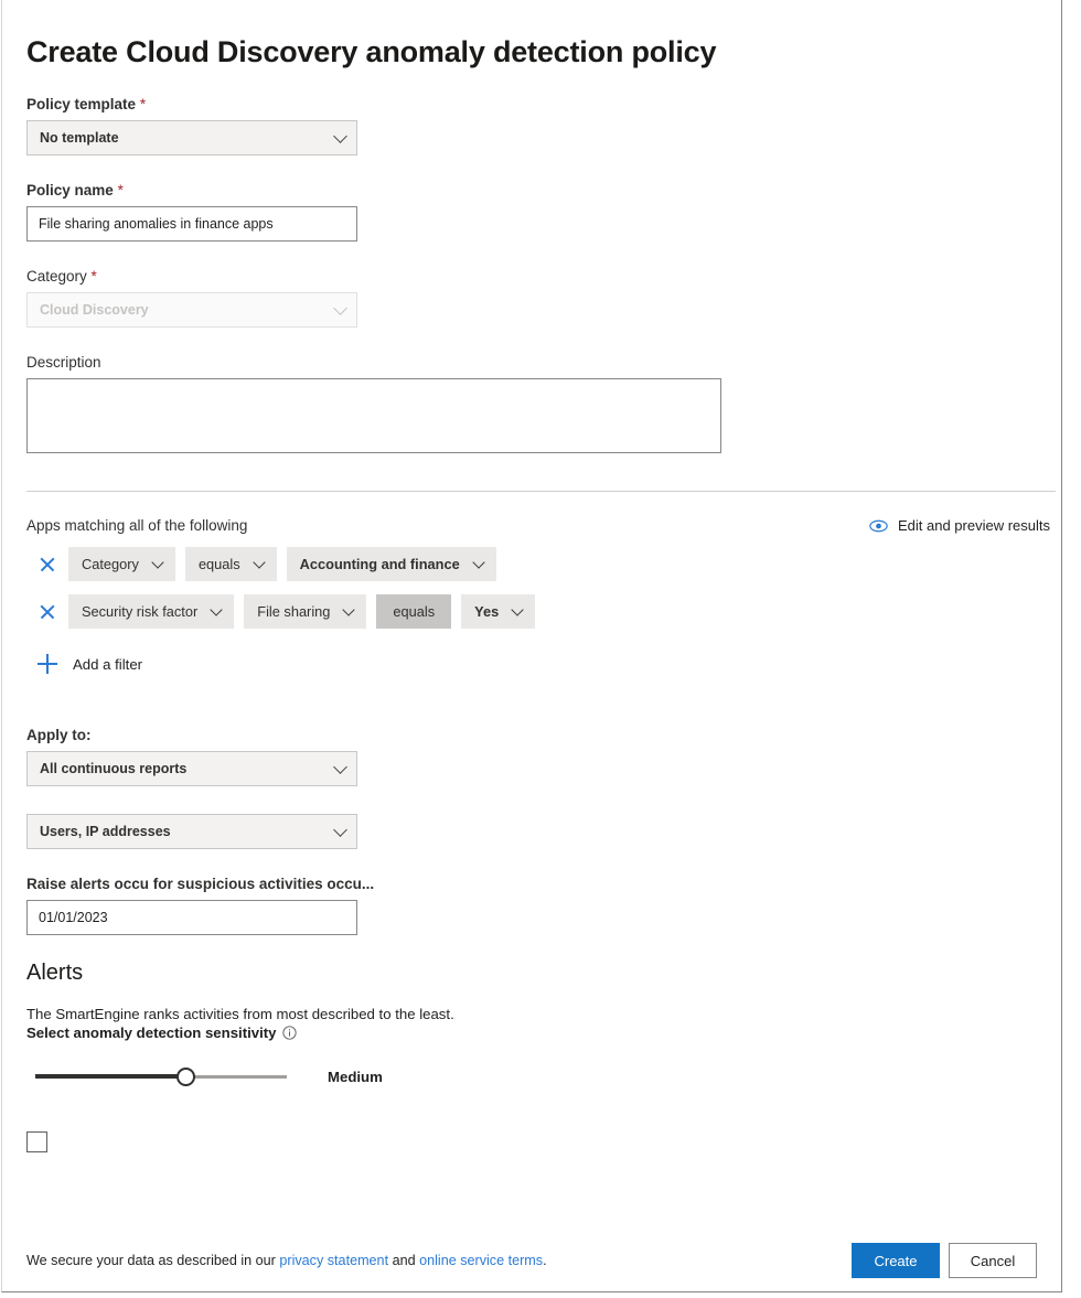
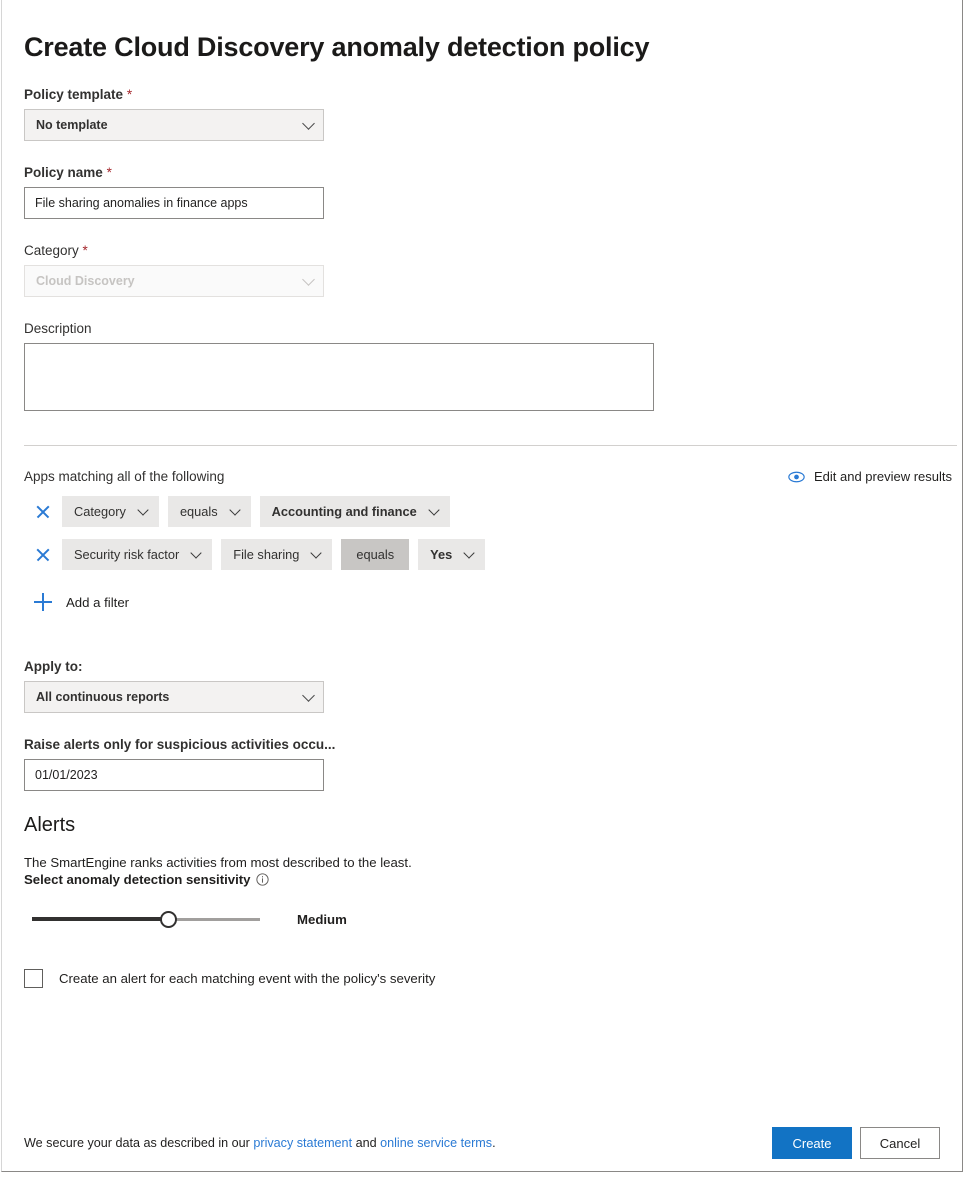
  Create Cloud Discovery anomaly detection policy
  Policy template *
  No template
  Policy name *
  File sharing anomalies in finance apps
  Category *
  Cloud Discovery
  Description
  Apps matching all of the following
  Edit and preview results
  Category
  equals
  Accounting and finance
  Security risk factor
  File sharing
  equals
  Yes
  Add a filter
  Apply to:
  All continuous reports
- Users, IP addresses
- Raise alerts occu for suspicious activities occu...
+ Raise alerts only for suspicious activities occu...
  01/01/2023
  Alerts
  The SmartEngine ranks activities from most described to the least.
  Select anomaly detection sensitivity
  Medium
+ Create an alert for each matching event with the policy's severity
  We secure your data as described in our privacy statement and online service terms.
  Create
  Cancel
